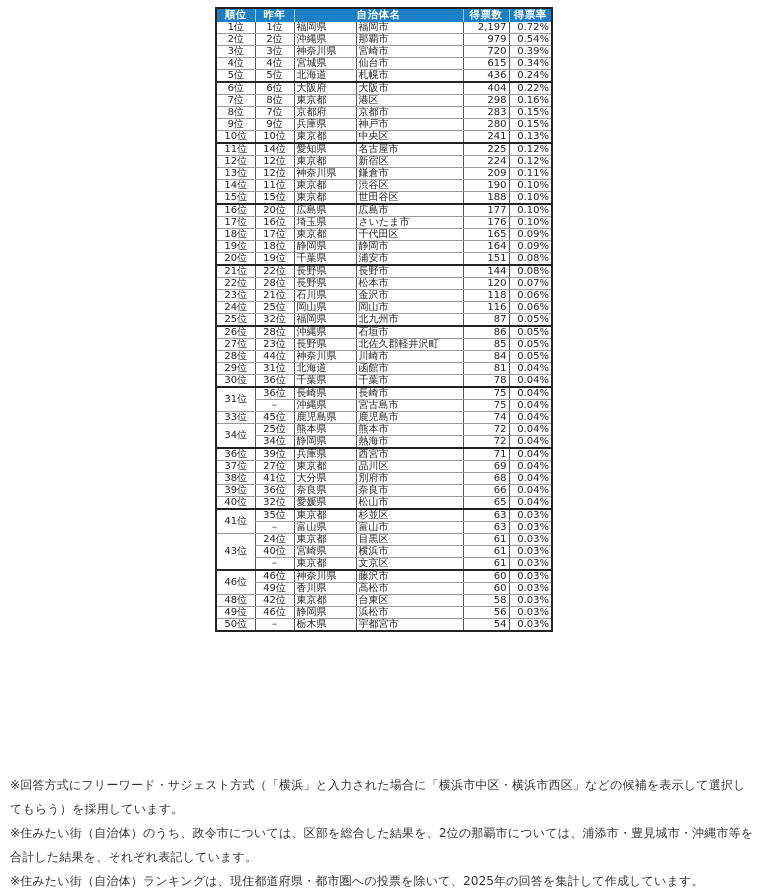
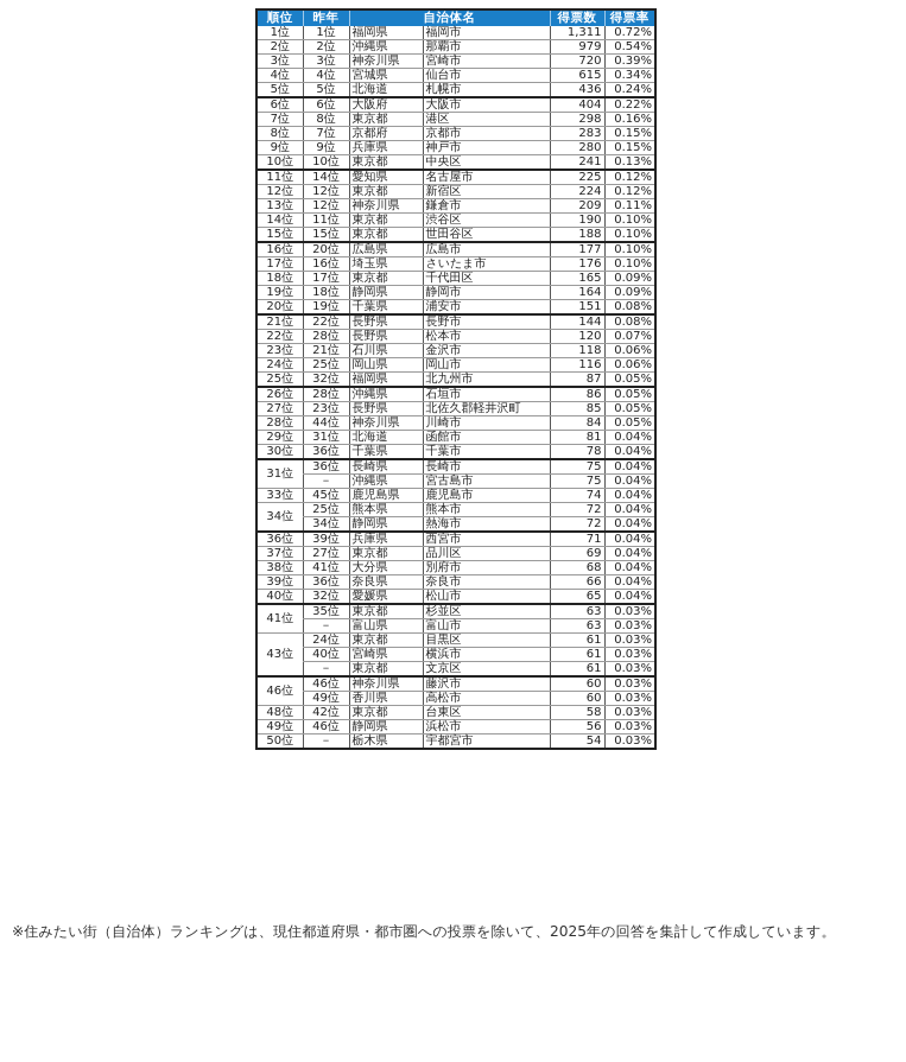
  順位	昨年	自治体名	得票数	得票率
- 1位	1位	福岡県	福岡市	2,197	0.72%
+ 1位	1位	福岡県	福岡市	1,311	0.72%
  2位	2位	沖縄県	那覇市	979	0.54%
  3位	3位	神奈川県	宮崎市	720	0.39%
  4位	4位	宮城県	仙台市	615	0.34%
  5位	5位	北海道	札幌市	436	0.24%
  6位	6位	大阪府	大阪市	404	0.22%
  7位	8位	東京都	港区	298	0.16%
  8位	7位	京都府	京都市	283	0.15%
  9位	9位	兵庫県	神戸市	280	0.15%
  10位	10位	東京都	中央区	241	0.13%
  11位	14位	愛知県	名古屋市	225	0.12%
  12位	12位	東京都	新宿区	224	0.12%
  13位	12位	神奈川県	鎌倉市	209	0.11%
  14位	11位	東京都	渋谷区	190	0.10%
  15位	15位	東京都	世田谷区	188	0.10%
  16位	20位	広島県	広島市	177	0.10%
  17位	16位	埼玉県	さいたま市	176	0.10%
  18位	17位	東京都	千代田区	165	0.09%
  19位	18位	静岡県	静岡市	164	0.09%
  20位	19位	千葉県	浦安市	151	0.08%
  21位	22位	長野県	長野市	144	0.08%
  22位	28位	長野県	松本市	120	0.07%
  23位	21位	石川県	金沢市	118	0.06%
  24位	25位	岡山県	岡山市	116	0.06%
  25位	32位	福岡県	北九州市	87	0.05%
  26位	28位	沖縄県	石垣市	86	0.05%
  27位	23位	長野県	北佐久郡軽井沢町	85	0.05%
  28位	44位	神奈川県	川崎市	84	0.05%
  29位	31位	北海道	函館市	81	0.04%
  30位	36位	千葉県	千葉市	78	0.04%
  31位	36位	長崎県	長崎市	75	0.04%
  －	沖縄県	宮古島市	75	0.04%
  33位	45位	鹿児島県	鹿児島市	74	0.04%
  34位	25位	熊本県	熊本市	72	0.04%
  34位	静岡県	熱海市	72	0.04%
  36位	39位	兵庫県	西宮市	71	0.04%
  37位	27位	東京都	品川区	69	0.04%
  38位	41位	大分県	別府市	68	0.04%
  39位	36位	奈良県	奈良市	66	0.04%
  40位	32位	愛媛県	松山市	65	0.04%
  41位	35位	東京都	杉並区	63	0.03%
  －	富山県	富山市	63	0.03%
  43位	24位	東京都	目黒区	61	0.03%
  40位	宮崎県	横浜市	61	0.03%
  －	東京都	文京区	61	0.03%
  46位	46位	神奈川県	藤沢市	60	0.03%
  49位	香川県	高松市	60	0.03%
  48位	42位	東京都	台東区	58	0.03%
  49位	46位	静岡県	浜松市	56	0.03%
  50位	－	栃木県	宇都宮市	54	0.03%
- ※回答方式にフリーワード・サジェスト方式（「横浜」と入力された場合に「横浜市中区・横浜市西区」などの候補を表示して選択してもらう）を採用しています。
- ※住みたい街（自治体）のうち、政令市については、区部を総合した結果を、2位の那覇市については、浦添市・豊見城市・沖縄市等を合計した結果を、それぞれ表記しています。
  ※住みたい街（自治体）ランキングは、現住都道府県・都市圏への投票を除いて、2025年の回答を集計して作成しています。
